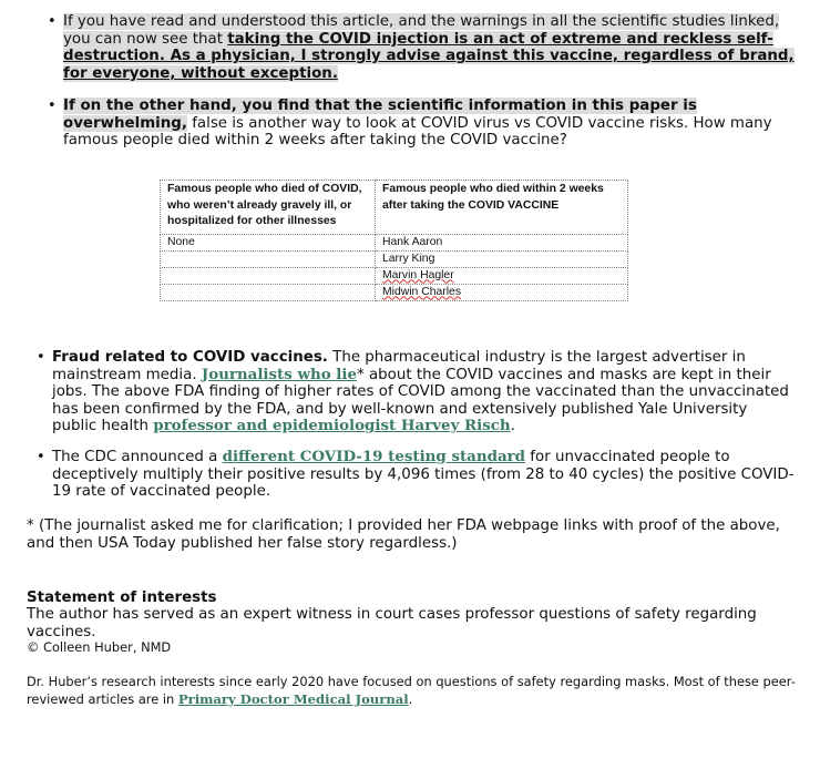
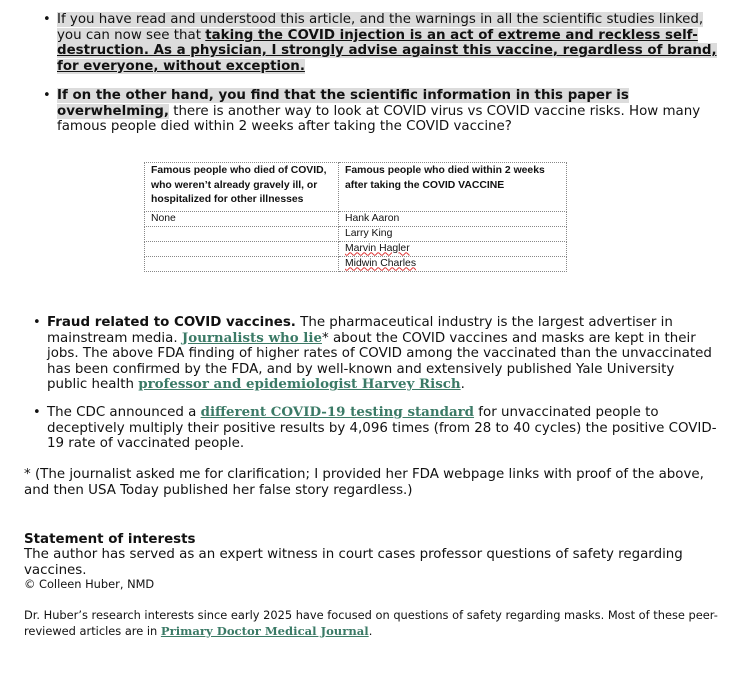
  •
  If you have read and understood this article, and the warnings in all the scientific studies linked, you can now see that taking the COVID injection is an act of extreme and reckless self-destruction. As a physician, I strongly advise against this vaccine, regardless of brand, for everyone, without exception.
  •
- If on the other hand, you find that the scientific information in this paper is overwhelming, false is another way to look at COVID virus vs COVID vaccine risks. How many famous people died within 2 weeks after taking the COVID vaccine?
+ If on the other hand, you find that the scientific information in this paper is overwhelming, there is another way to look at COVID virus vs COVID vaccine risks. How many famous people died within 2 weeks after taking the COVID vaccine?
  Famous people who died of COVID, who weren’t already gravely ill, or hospitalized for other illnesses	Famous people who died within 2 weeks after taking the COVID VACCINE
  None	Hank Aaron
  	Larry King
  	Marvin Hagler
  	Midwin Charles
  •
  Fraud related to COVID vaccines. The pharmaceutical industry is the largest advertiser in mainstream media. Journalists who lie* about the COVID vaccines and masks are kept in their jobs. The above FDA finding of higher rates of COVID among the vaccinated than the unvaccinated has been confirmed by the FDA, and by well-known and extensively published Yale University public health professor and epidemiologist Harvey Risch.
  •
  The CDC announced a different COVID-19 testing standard for unvaccinated people to deceptively multiply their positive results by 4,096 times (from 28 to 40 cycles) the positive COVID-19 rate of vaccinated people.
  * (The journalist asked me for clarification; I provided her FDA webpage links with proof of the above, and then USA Today published her false story regardless.)
  Statement of interests
  The author has served as an expert witness in court cases professor questions of safety regarding vaccines.
  © Colleen Huber, NMD
- Dr. Huber’s research interests since early 2020 have focused on questions of safety regarding masks. Most of these peer-reviewed articles are in Primary Doctor Medical Journal.
+ Dr. Huber’s research interests since early 2025 have focused on questions of safety regarding masks. Most of these peer-reviewed articles are in Primary Doctor Medical Journal.
